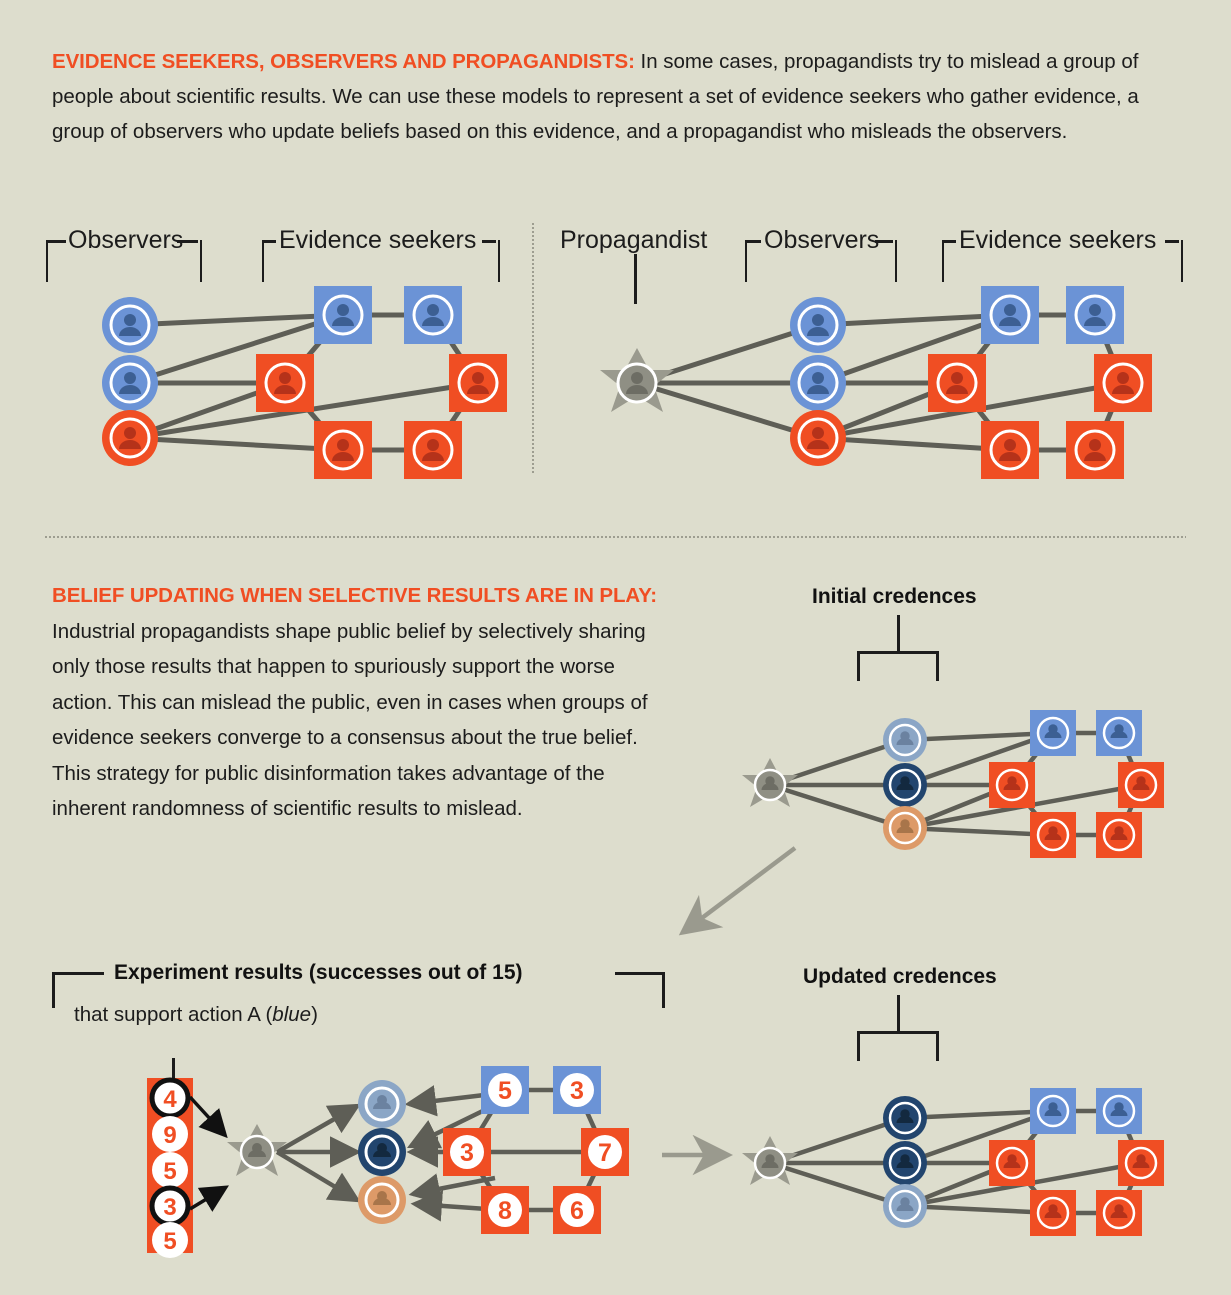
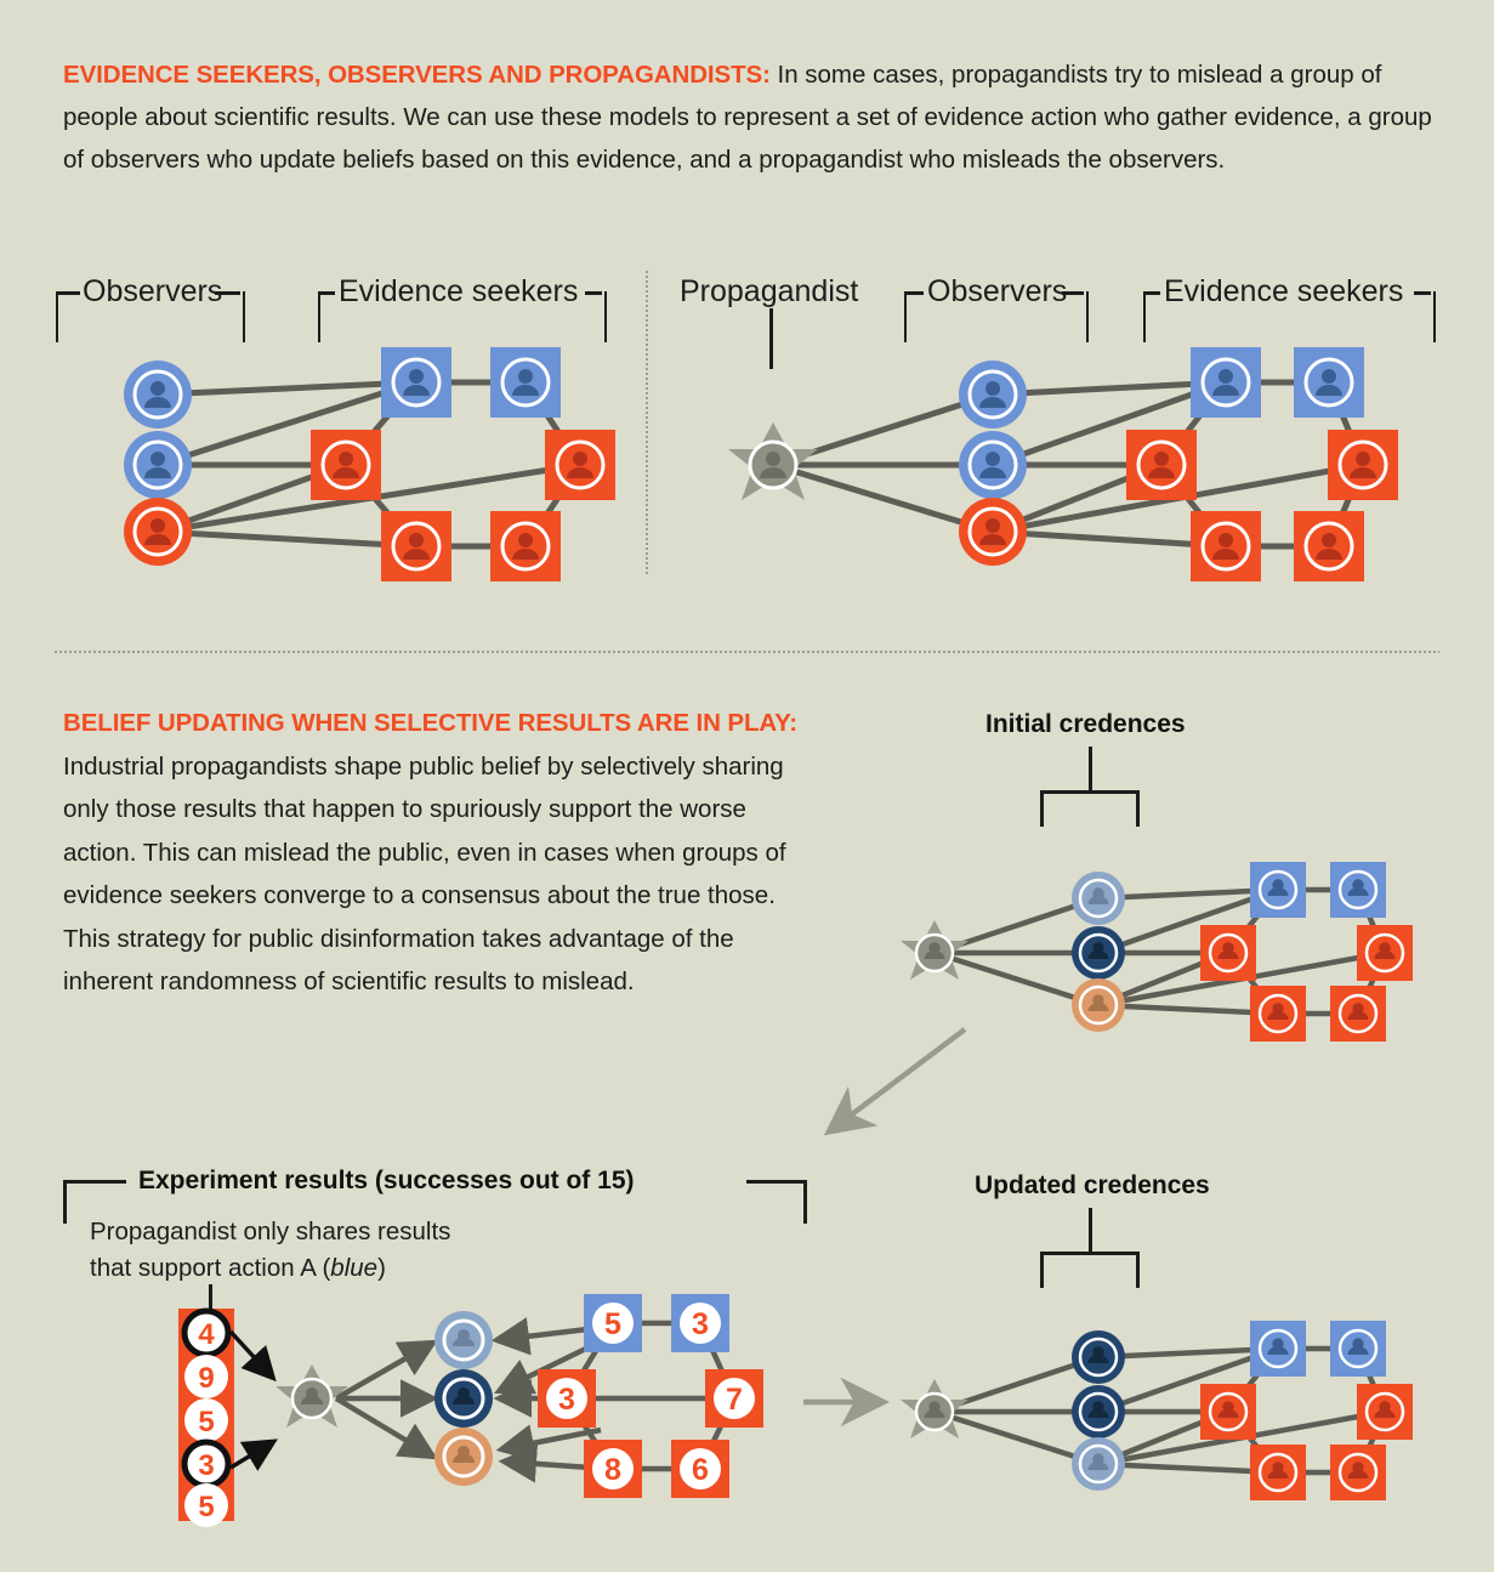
- EVIDENCE SEEKERS, OBSERVERS AND PROPAGANDISTS: In some cases, propagandists try to mislead a group of people about scientific results. We can use these models to represent a set of evidence seekers who gather evidence, a group of observers who update beliefs based on this evidence, and a propagandist who misleads the observers.
+ EVIDENCE SEEKERS, OBSERVERS AND PROPAGANDISTS: In some cases, propagandists try to mislead a group of people about scientific results. We can use these models to represent a set of evidence action who gather evidence, a group of observers who update beliefs based on this evidence, and a propagandist who misleads the observers.
  Observers
  Evidence seekers
  Propagandist
  Observers
  Evidence seekers
- BELIEF UPDATING WHEN SELECTIVE RESULTS ARE IN PLAY: Industrial propagandists shape public belief by selectively sharing only those results that happen to spuriously support the worse action. This can mislead the public, even in cases when groups of evidence seekers converge to a consensus about the true belief. This strategy for public disinformation takes advantage of the inherent randomness of scientific results to mislead.
+ BELIEF UPDATING WHEN SELECTIVE RESULTS ARE IN PLAY: Industrial propagandists shape public belief by selectively sharing only those results that happen to spuriously support the worse action. This can mislead the public, even in cases when groups of evidence seekers converge to a consensus about the true those. This strategy for public disinformation takes advantage of the inherent randomness of scientific results to mislead.
  Initial credences
  Experiment results (successes out of 15)
+ Propagandist only shares results
  that support action A (blue)
  4
  9
  5
  3
  5
  5
  3
  3
  7
  8
  6
  Updated credences
